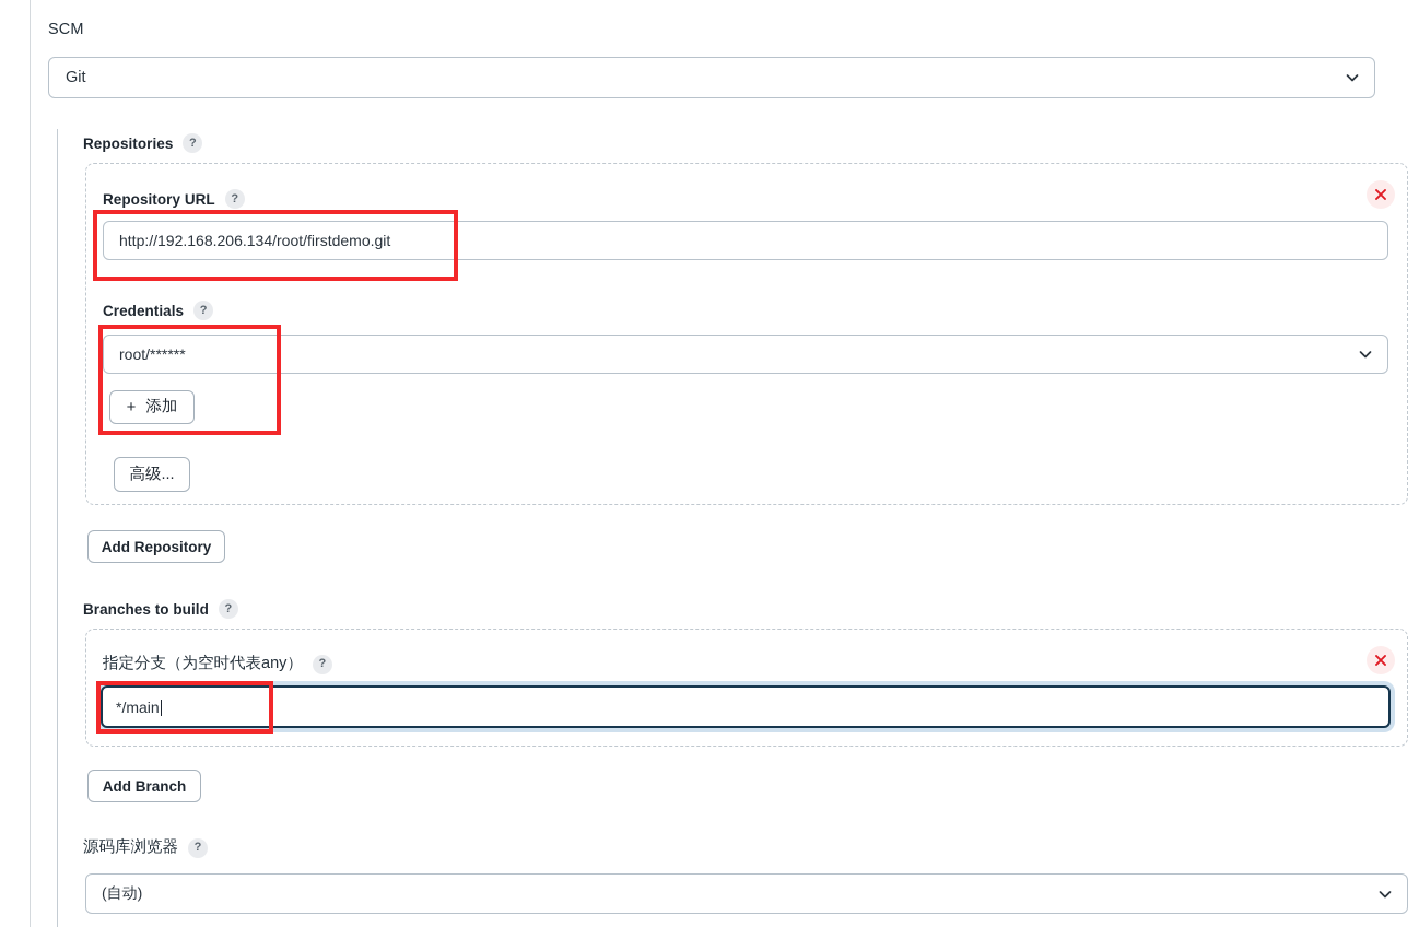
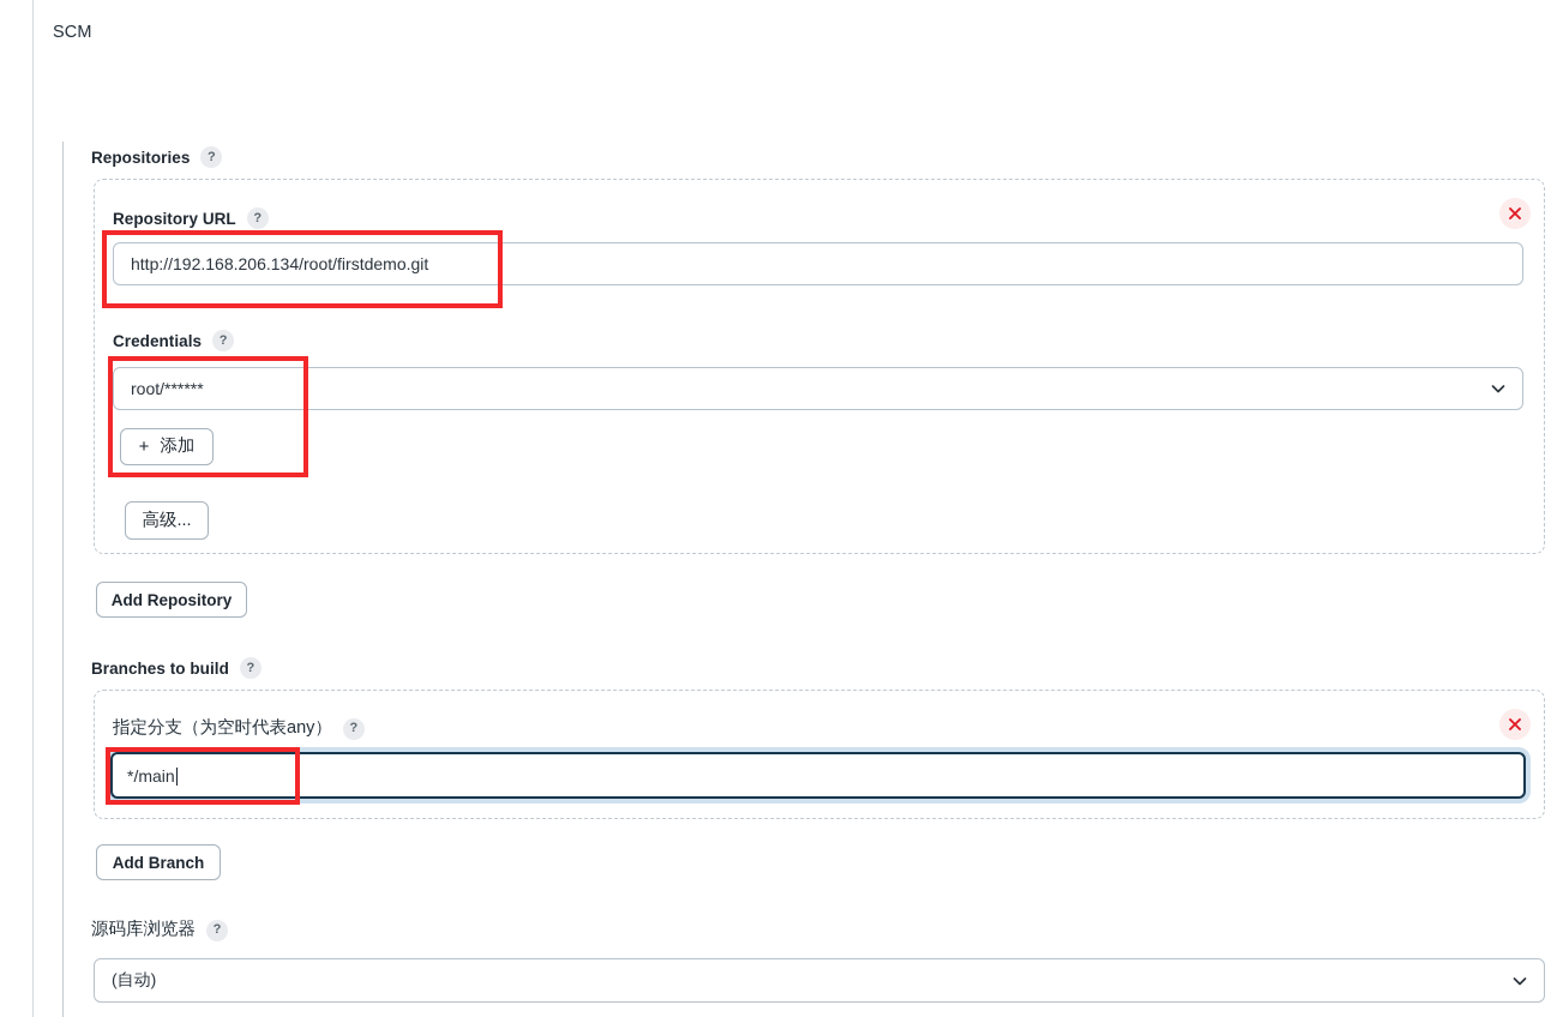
  SCM
- Git
  Repositories
  ?
  Repository URL
  ?
  http://192.168.206.134/root/firstdemo.git
  Credentials
  ?
  root/******
  +
  添加
  高级...
  Add Repository
  Branches to build
  ?
  指定分支（为空时代表any）
  ?
  */main
  Add Branch
  源码库浏览器
  ?
  (自动)
